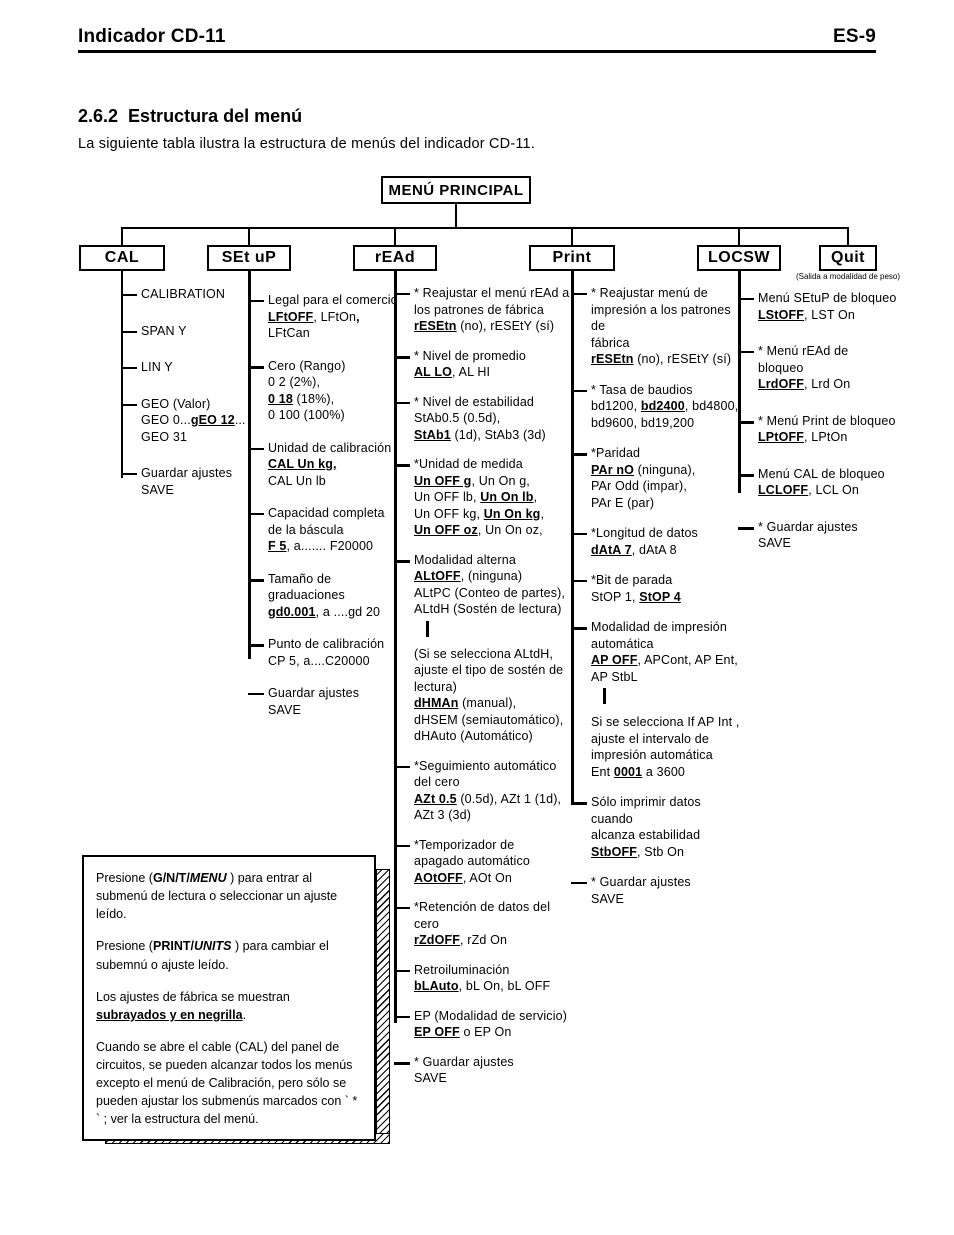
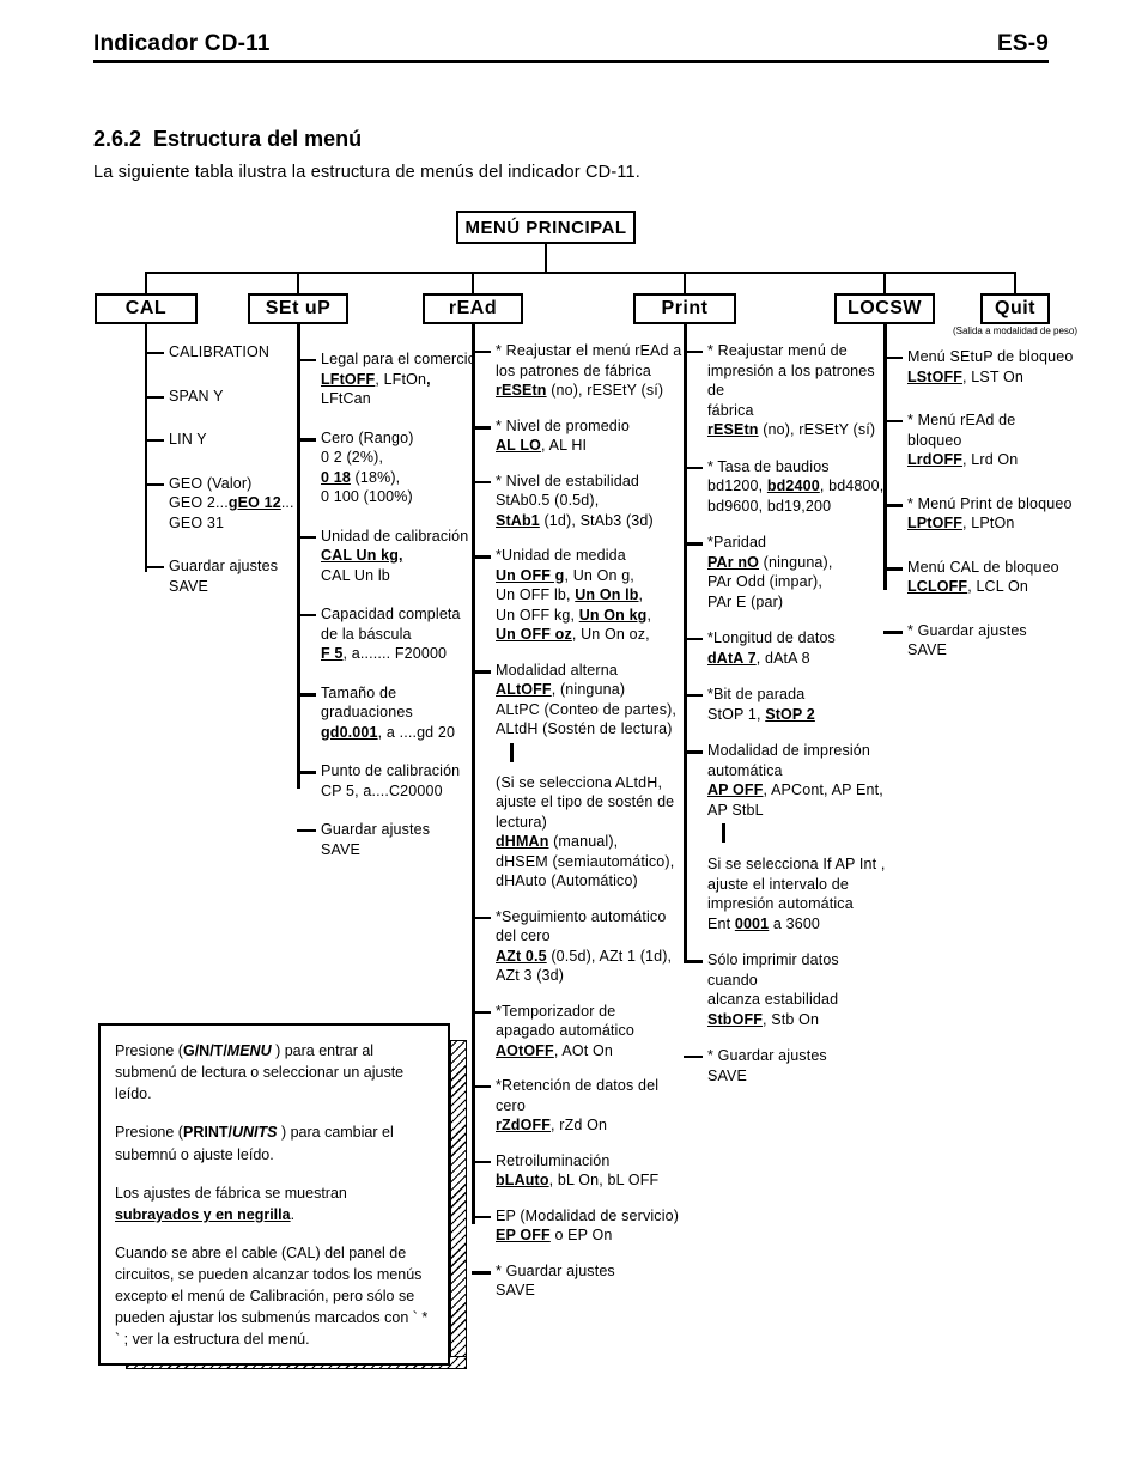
  Indicador CD-11
  ES-9
  2.6.2 Estructura del menú
  La siguiente tabla ilustra la estructura de menús del indicador CD-11.
  MENÚ PRINCIPAL
  CAL
  SEt uP
  rEAd
  Print
  LOCSW
  Quit
  (Salida a modalidad de peso)
  CALIBRATION
  SPAN Y
  LIN Y
  GEO (Valor)
- GEO 0...gEO 12...
+ GEO 2...gEO 12...
  GEO 31
  Guardar ajustes
  SAVE
  Legal para el comercio
  LFtOFF, LFtOn, LFtCan
  Cero (Rango)
  0 2 (2%),
  0 18 (18%),
  0 100 (100%)
  Unidad de calibración
  CAL Un kg,
  CAL Un lb
  Capacidad completa
  de la báscula
  F 5, a....... F20000
  Tamaño de
  graduaciones
  gd0.001, a ....gd 20
  Punto de calibración
  CP 5, a....C20000
  Guardar ajustes
  SAVE
  * Reajustar el menú rEAd a
  los patrones de fábrica
  rESEtn (no), rESEtY (sí)
  * Nivel de promedio
  AL LO, AL HI
  * Nivel de estabilidad
  StAb0.5 (0.5d),
  StAb1 (1d), StAb3 (3d)
  *Unidad de medida
  Un OFF g, Un On g,
  Un OFF lb, Un On lb,
  Un OFF kg, Un On kg,
  Un OFF oz, Un On oz,
  Modalidad alterna
  ALtOFF, (ninguna)
  ALtPC (Conteo de partes),
  ALtdH (Sostén de lectura)
  (Si se selecciona ALtdH,
  ajuste el tipo de sostén de
  lectura)
  dHMAn (manual),
  dHSEM (semiautomático),
  dHAuto (Automático)
  *Seguimiento automático
  del cero
  AZt 0.5 (0.5d), AZt 1 (1d),
  AZt 3 (3d)
  *Temporizador de
  apagado automático
  AOtOFF, AOt On
  *Retención de datos del
  cero
  rZdOFF, rZd On
  Retroiluminación
  bLAuto, bL On, bL OFF
  EP (Modalidad de servicio)
  EP OFF o EP On
  * Guardar ajustes
  SAVE
  * Reajustar menú de
  impresión a los patrones de
  fábrica
  rESEtn (no), rESEtY (sí)
  * Tasa de baudios
  bd1200, bd2400, bd4800,
  bd9600, bd19,200
  *Paridad
  PAr nO (ninguna),
  PAr Odd (impar),
  PAr E (par)
  *Longitud de datos
  dAtA 7, dAtA 8
  *Bit de parada
- StOP 1, StOP 4
+ StOP 1, StOP 2
  Modalidad de impresión
  automática
  AP OFF, APCont, AP Ent,
  AP StbL
  Si se selecciona If AP Int ,
  ajuste el intervalo de
  impresión automática
  Ent 0001 a 3600
  Sólo imprimir datos cuando
  alcanza estabilidad
  StbOFF, Stb On
  * Guardar ajustes
  SAVE
  Menú SEtuP de bloqueo
  LStOFF, LST On
  * Menú rEAd de
  bloqueo
  LrdOFF, Lrd On
  * Menú Print de bloqueo
  LPtOFF, LPtOn
  Menú CAL de bloqueo
  LCLOFF, LCL On
  * Guardar ajustes
  SAVE
  Presione (G/N/T/MENU ) para entrar al submenú de lectura o seleccionar un ajuste leído.
  Presione (PRINT/UNITS ) para cambiar el subemnú o ajuste leído.
  Los ajustes de fábrica se muestran subrayados y en negrilla.
  Cuando se abre el cable (CAL) del panel de circuitos, se pueden alcanzar todos los menús excepto el menú de Calibración, pero sólo se pueden ajustar los submenús marcados con ` * ` ; ver la estructura del menú.
